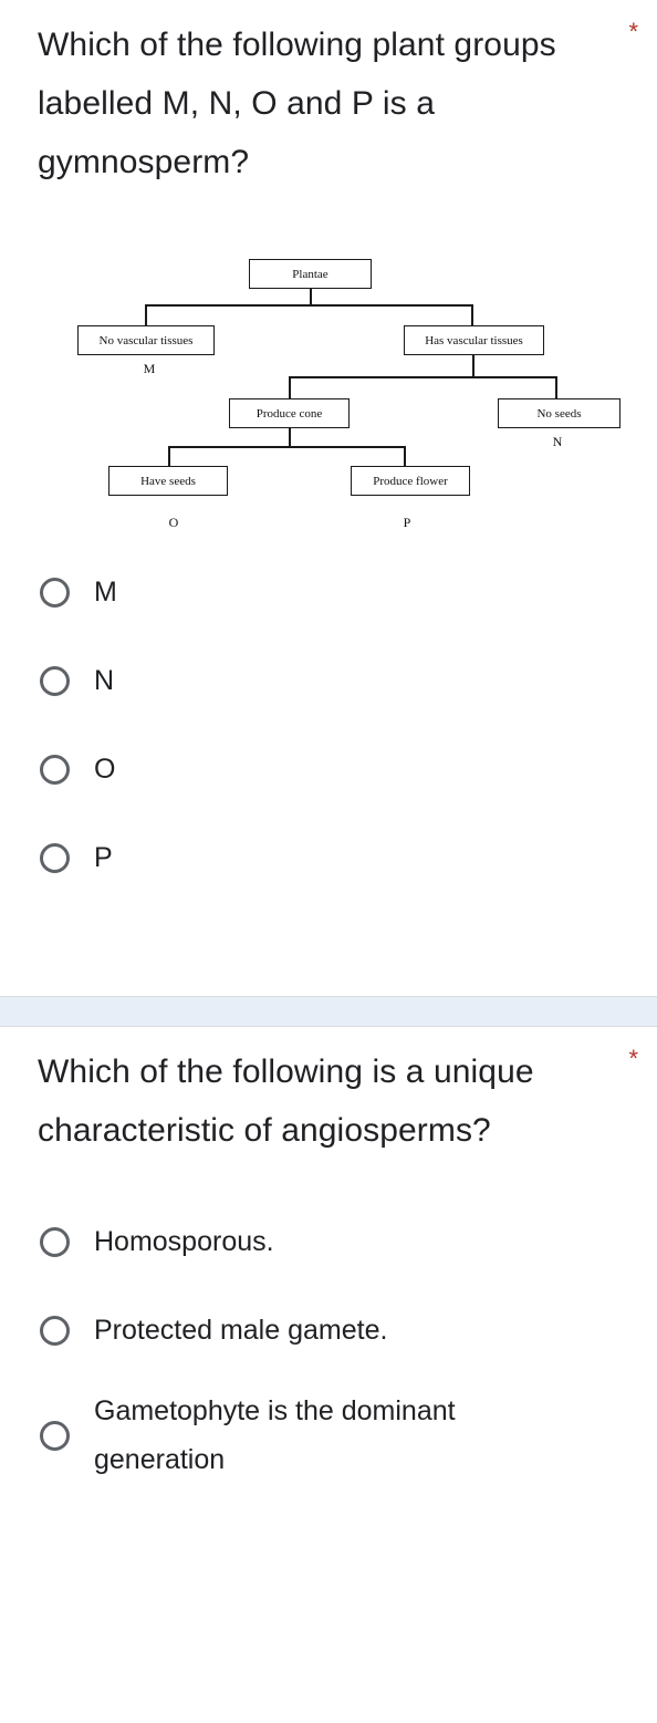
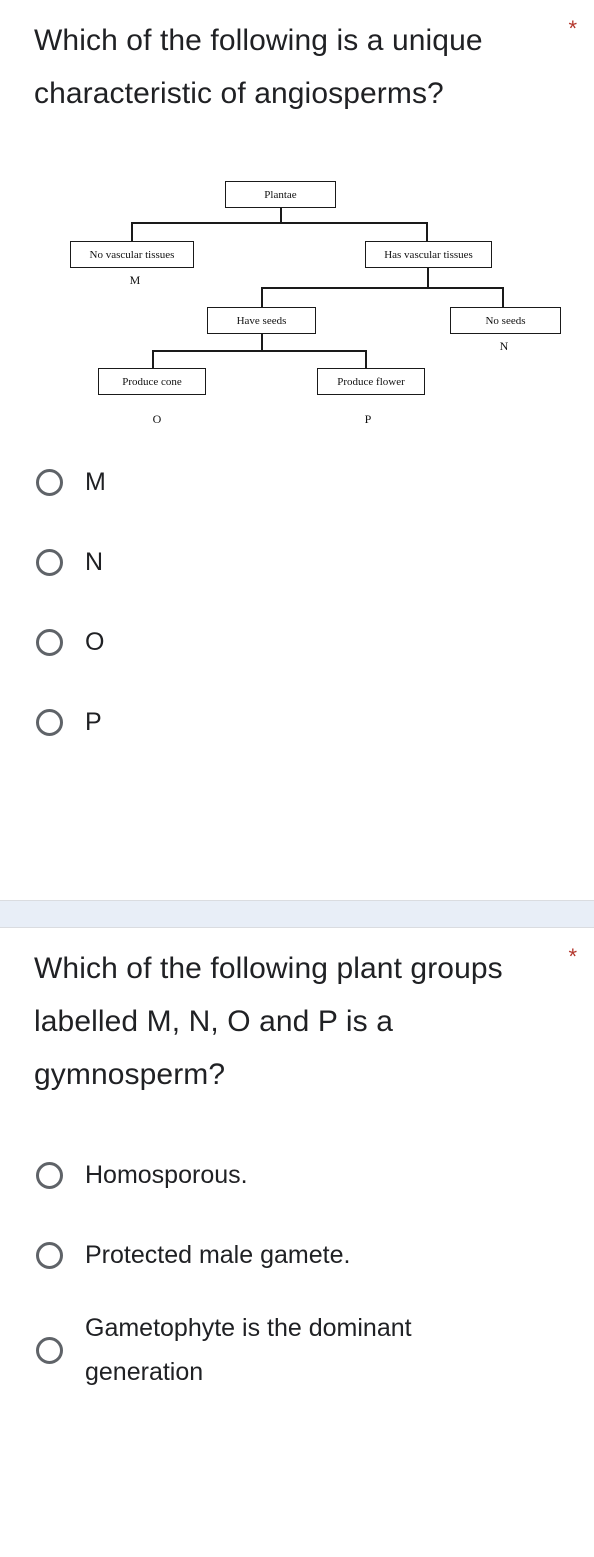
- Which of the following plant groups labelled M, N, O and P is a gymnosperm?
+ Which of the following is a unique characteristic of angiosperms?
  *
  Plantae
  No vascular tissues
  M
  Has vascular tissues
- Produce cone
+ Have seeds
  No seeds
  N
- Have seeds
+ Produce cone
  O
  Produce flower
  P
  M
  N
  O
  P
- Which of the following is a unique characteristic of angiosperms?
+ Which of the following plant groups labelled M, N, O and P is a gymnosperm?
  *
  Homosporous.
  Protected male gamete.
  Gametophyte is the dominant generation
